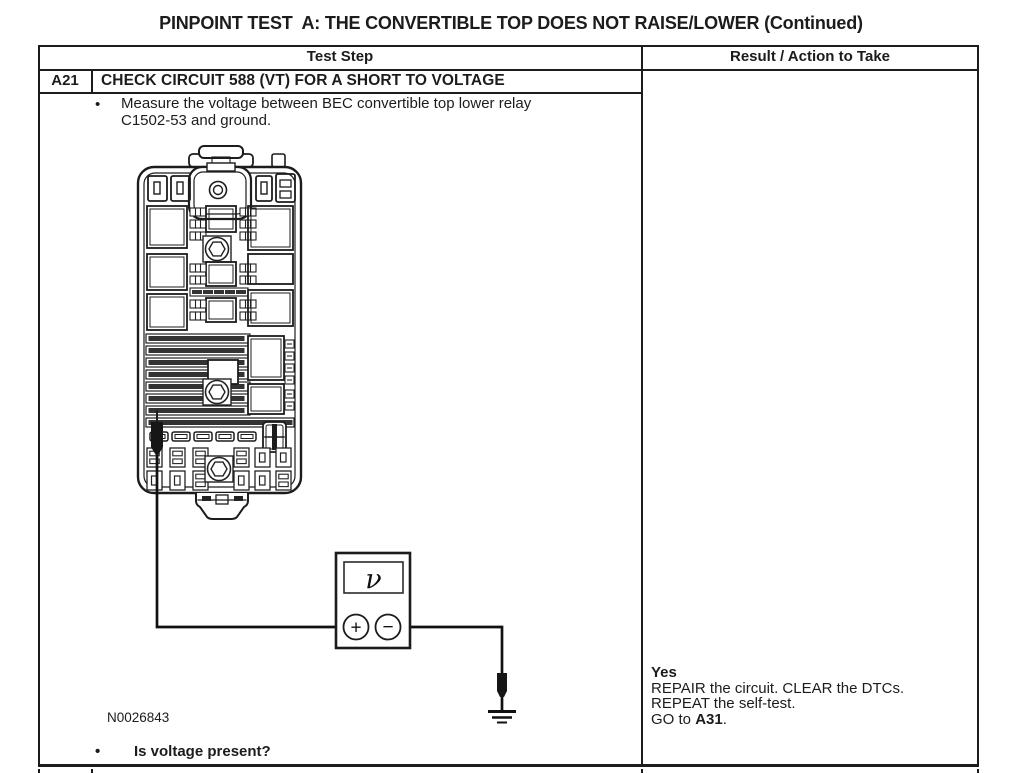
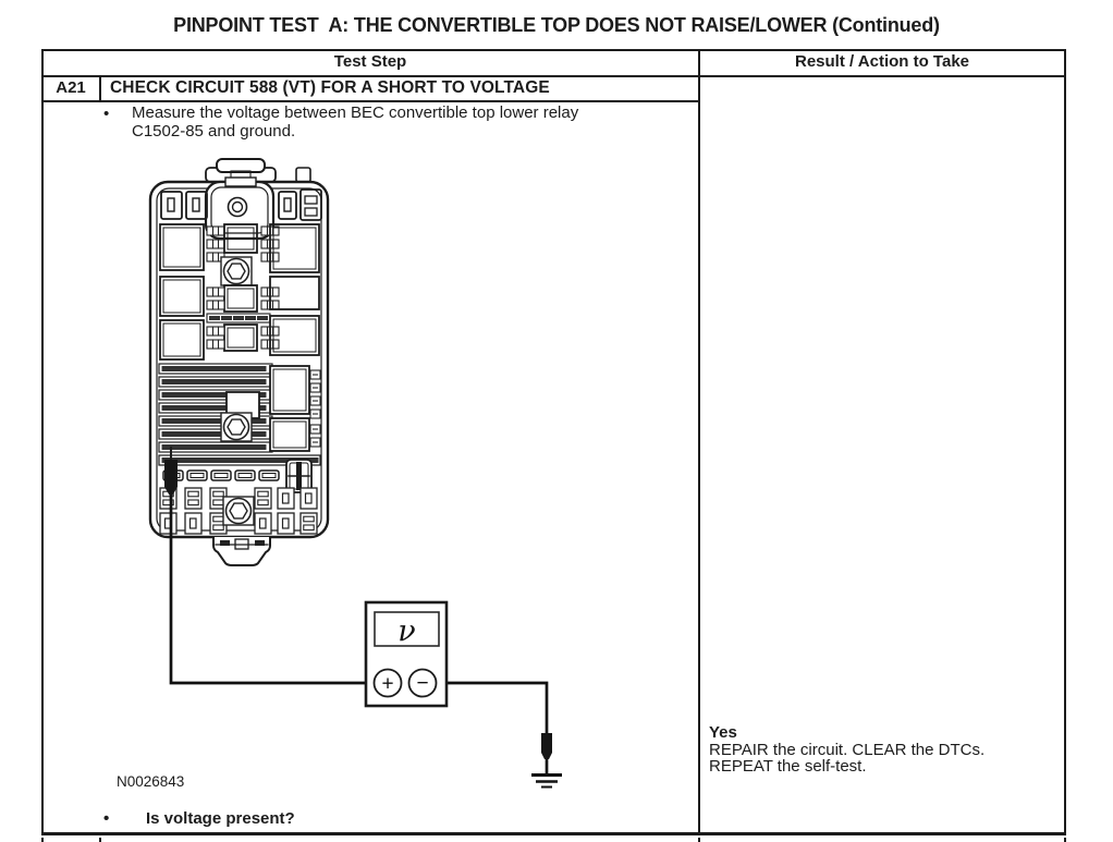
  PINPOINT TEST A: THE CONVERTIBLE TOP DOES NOT RAISE/LOWER (Continued)
  Test Step
  Result / Action to Take
  A21
  CHECK CIRCUIT 588 (VT) FOR A SHORT TO VOLTAGE
  •
- Measure the voltage between BEC convertible top lower relay C1502-53 and ground.
+ Measure the voltage between BEC convertible top lower relay C1502-85 and ground.
  ν
  +
  −
  N0026843
  •
  Is voltage present?
  Yes
  REPAIR the circuit. CLEAR the DTCs.
  REPEAT the self-test.
- GO to A31.
